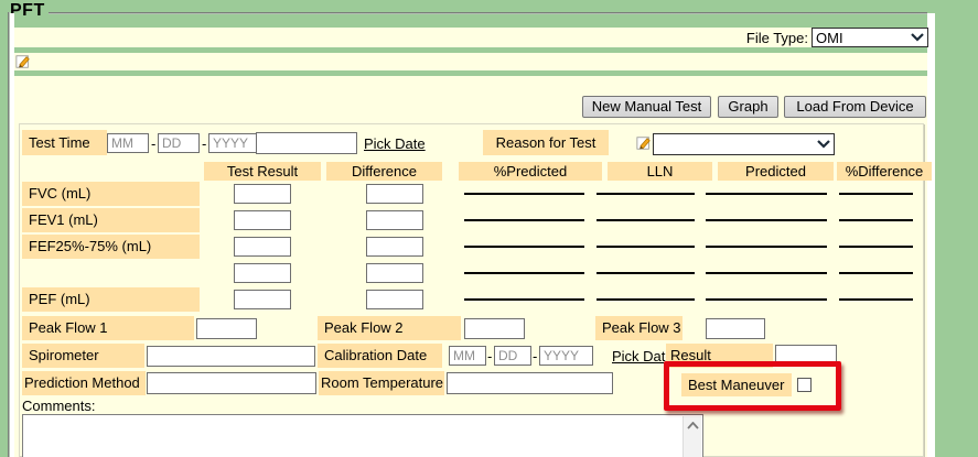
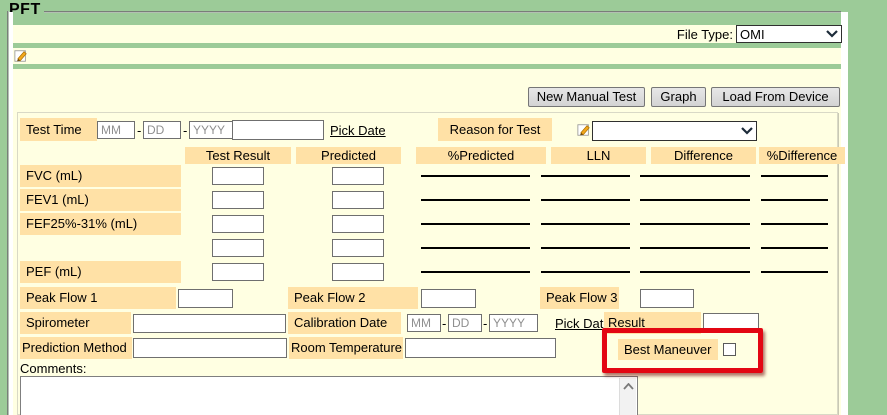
  PFT
  File Type:
  OMI
  New Manual Test
  Graph
  Load From Device
  Test Time
  MM
  -
  DD
  -
  YYYY
  Pick Date
  Reason for Test
  Test Result
- Difference
+ Predicted
  %Predicted
  LLN
- Predicted
+ Difference
  %Difference
  FVC (mL)
  FEV1 (mL)
- FEF25%-75% (mL)
+ FEF25%-31% (mL)
  PEF (mL)
  Peak Flow 1
  Peak Flow 2
  Peak Flow 3
  Spirometer
  Calibration Date
  MM
  -
  DD
  -
  YYYY
  Pick Dat
  Result
  Prediction Method
  Room Temperature
  Best Maneuver
  Comments:
